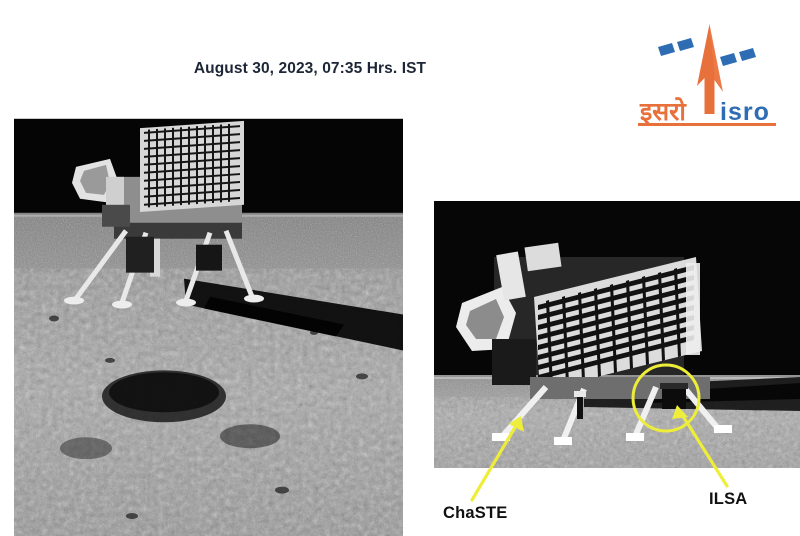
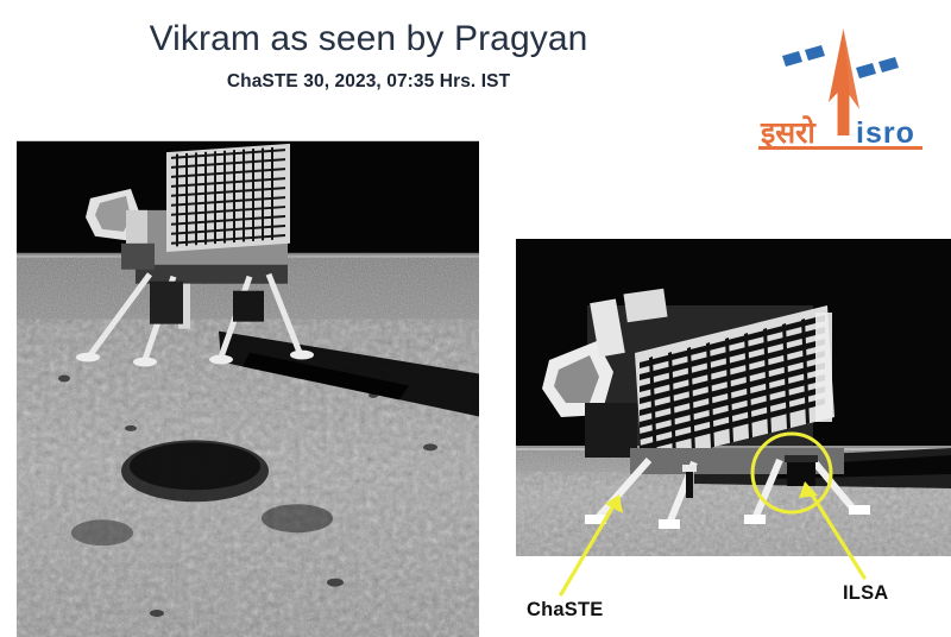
+ Vikram as seen by Pragyan
- August 30, 2023, 07:35 Hrs. IST
+ ChaSTE 30, 2023, 07:35 Hrs. IST
  इसरो
  isro
  ChaSTE
  ILSA
